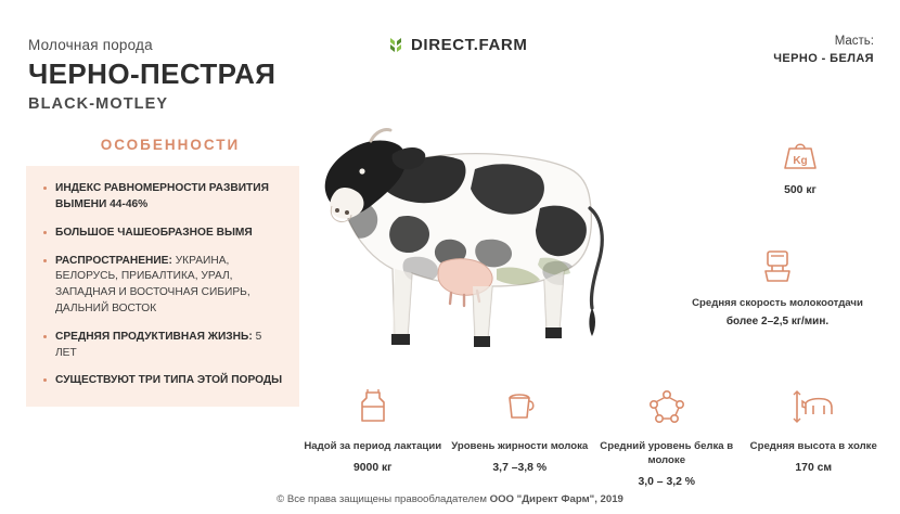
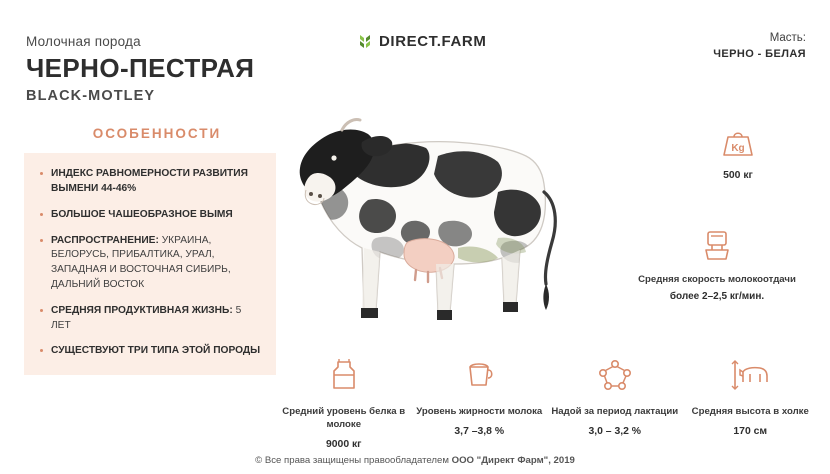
  Молочная порода
  ЧЕРНО-ПЕСТРАЯ
  BLACK-MOTLEY
  ОСОБЕННОСТИ
  ИНДЕКС РАВНОМЕРНОСТИ РАЗВИТИЯ ВЫМЕНИ 44-46%
  БОЛЬШОЕ ЧАШЕОБРАЗНОЕ ВЫМЯ
  РАСПРОСТРАНЕНИЕ: УКРАИНА, БЕЛОРУСЬ, ПРИБАЛТИКА, УРАЛ, ЗАПАДНАЯ И ВОСТОЧНАЯ СИБИРЬ, ДАЛЬНИЙ ВОСТОК
  СРЕДНЯЯ ПРОДУКТИВНАЯ ЖИЗНЬ: 5 ЛЕТ
  СУЩЕСТВУЮТ ТРИ ТИПА ЭТОЙ ПОРОДЫ
  DIRECT.FARM
  Масть:
  ЧЕРНО - БЕЛАЯ
  Kg
  500 кг
  Средняя скорость молокоотдачи
  более 2–2,5 кг/мин.
- Надой за период лактации
+ Средний уровень белка в молоке
  9000 кг
  Уровень жирности молока
  3,7 –3,8 %
- Средний уровень белка в молоке
+ Надой за период лактации
  3,0 – 3,2 %
  Средняя высота в холке
  170 см
  © Все права защищены правообладателем ООО "Директ Фарм", 2019
